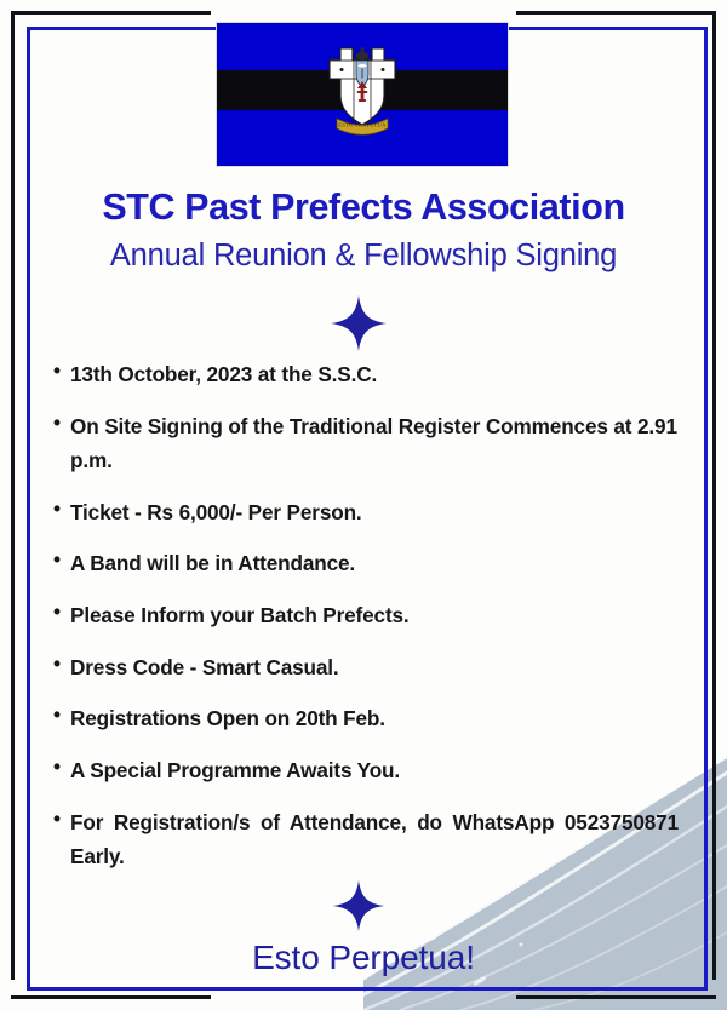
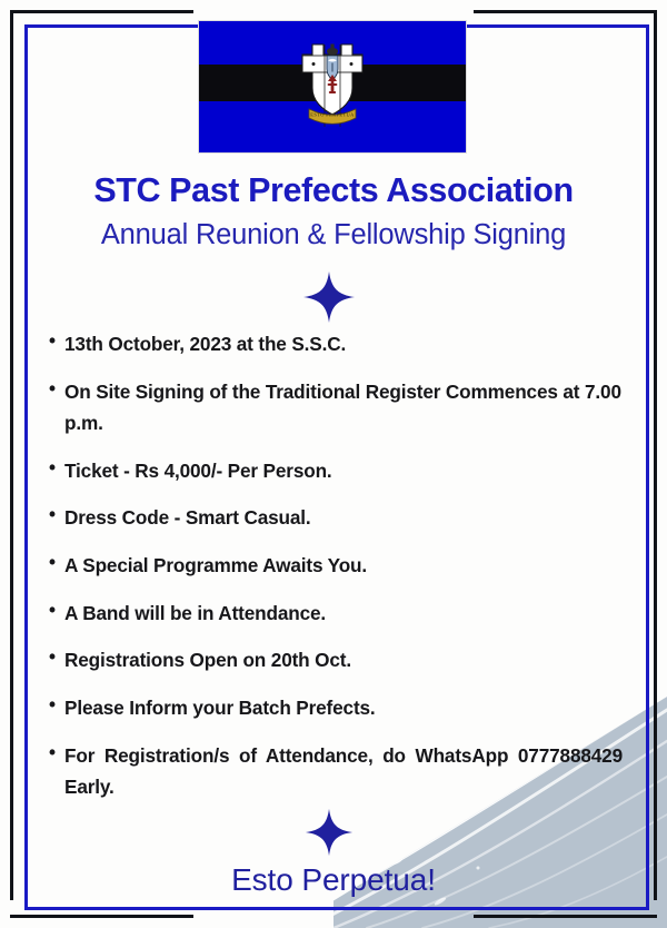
  STC Past Prefects Association
  Annual Reunion & Fellowship Signing
  •
  13th October, 2023 at the S.S.C.
  •
- On Site Signing of the Traditional Register Commences at 2.91 p.m.
+ On Site Signing of the Traditional Register Commences at 7.00 p.m.
  •
- Ticket - Rs 6,000/- Per Person.
+ Ticket - Rs 4,000/- Per Person.
  •
- A Band will be in Attendance.
+ Dress Code - Smart Casual.
  •
- Please Inform your Batch Prefects.
+ A Special Programme Awaits You.
  •
- Dress Code - Smart Casual.
+ A Band will be in Attendance.
  •
- Registrations Open on 20th Feb.
+ Registrations Open on 20th Oct.
  •
- A Special Programme Awaits You.
+ Please Inform your Batch Prefects.
  •
- For Registration/s of Attendance, do WhatsApp 0523750871 Early.
+ For Registration/s of Attendance, do WhatsApp 0777888429 Early.
  Esto Perpetua!
